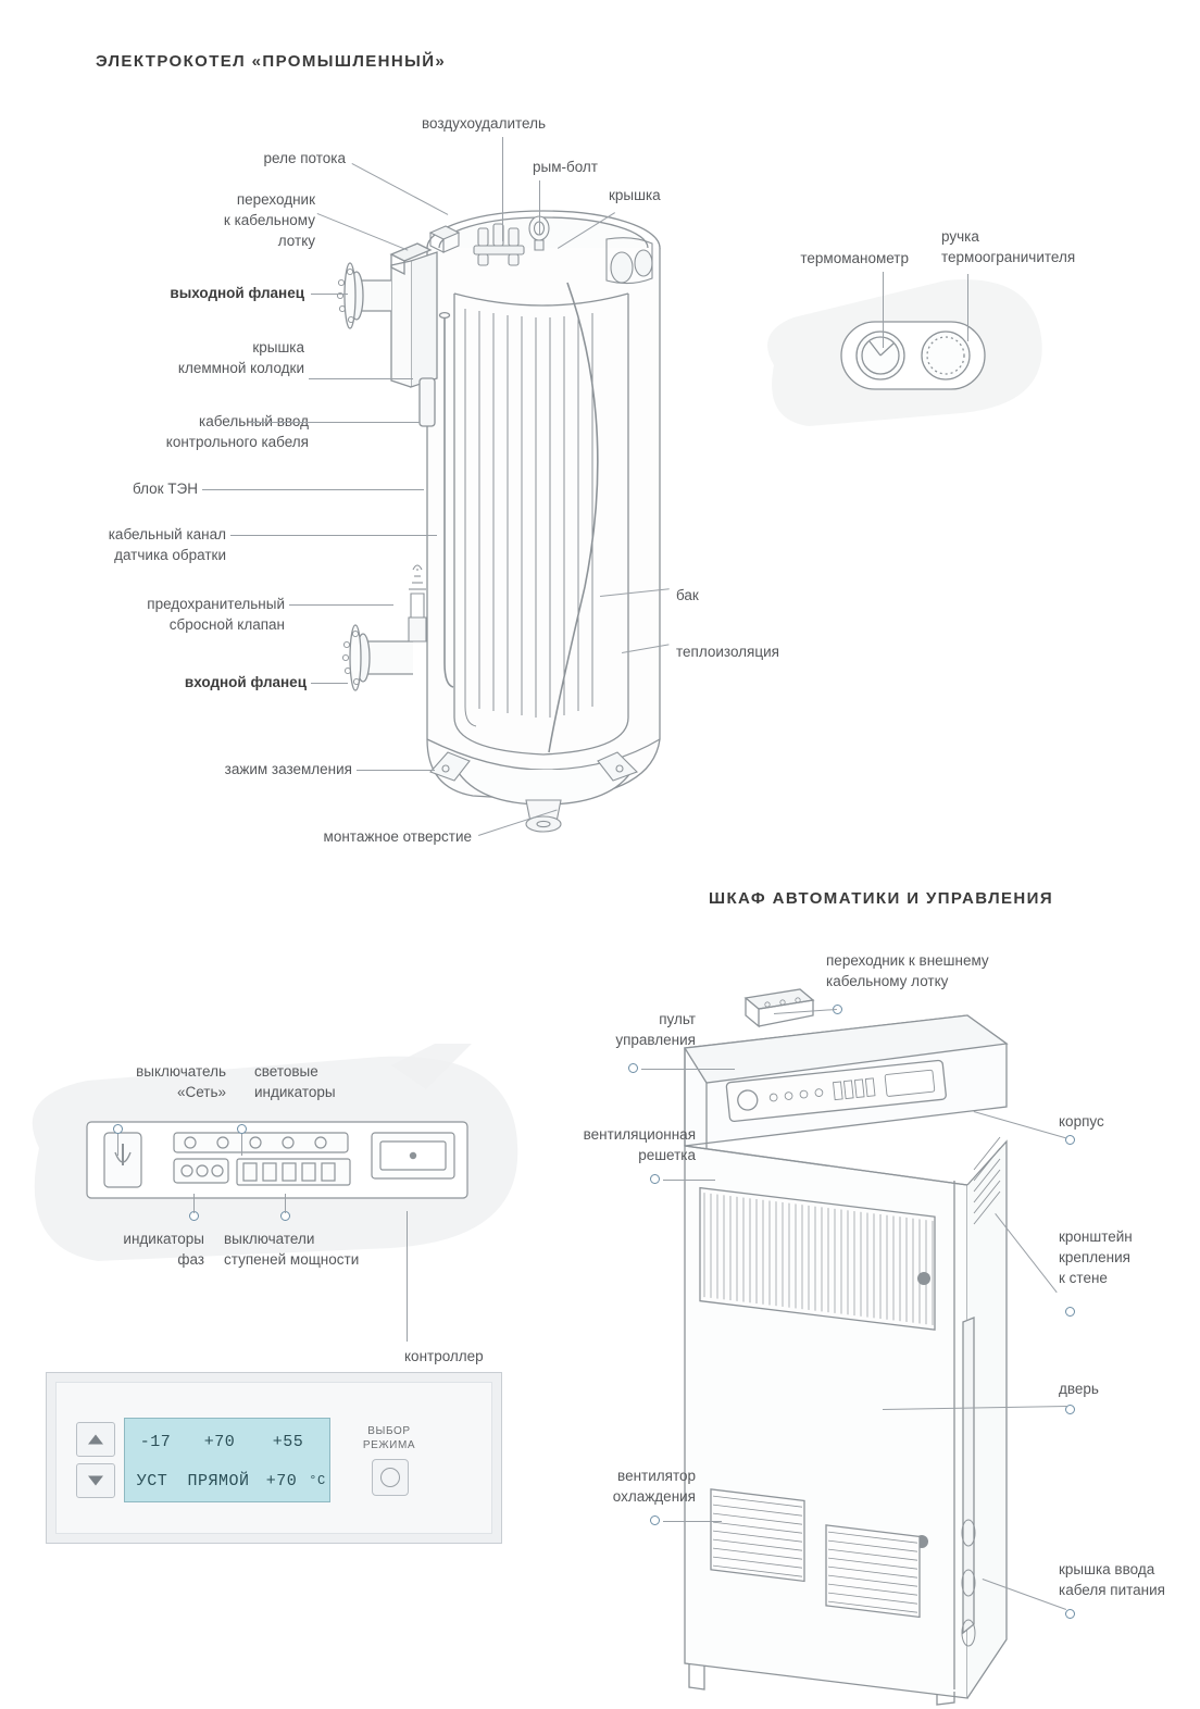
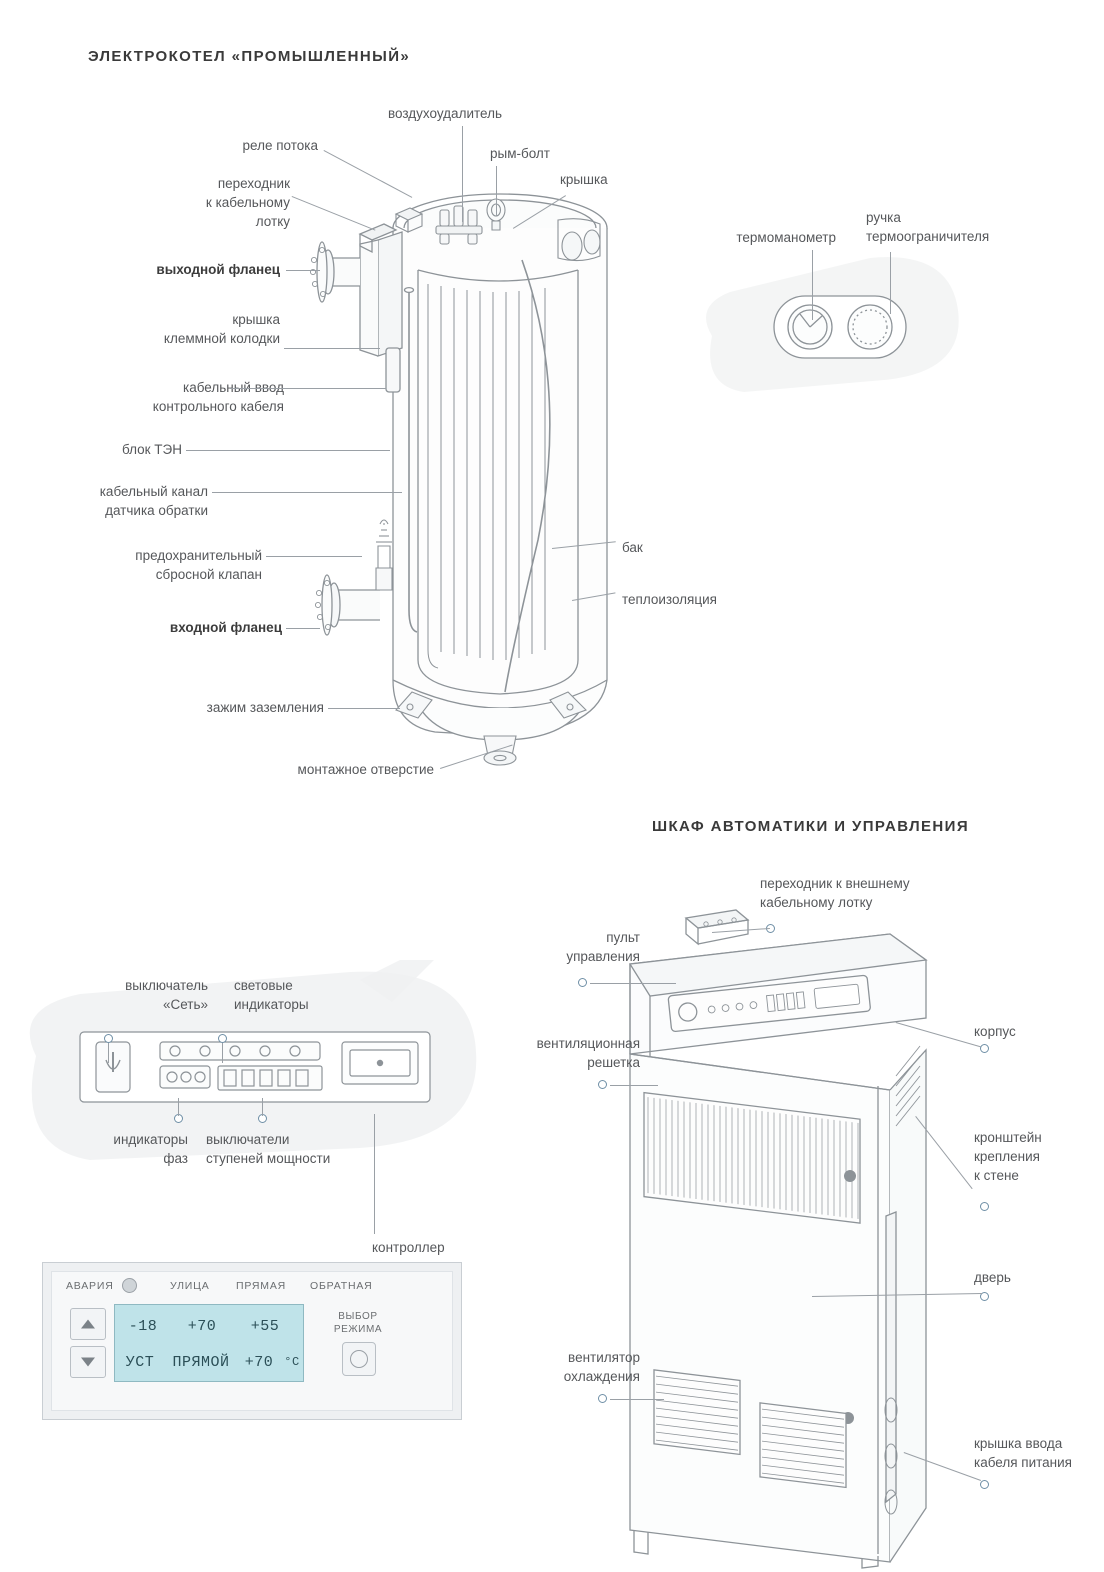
  ЭЛЕКТРОКОТЕЛ «ПРОМЫШЛЕННЫЙ»
  ШКАФ АВТОМАТИКИ И УПРАВЛЕНИЯ
  воздухоудалитель
  реле потока
  рым-болт
  крышка
  переходник
  к кабельному
  лотку
  выходной фланец
  крышка
  клеммной колодки
  контрольного кабеля
  блок ТЭН
  кабельный канал
  датчика обратки
  предохранительный
  сбросной клапан
  входной фланец
  зажим заземления
  монтажное отверстие
  бак
  теплоизоляция
  термоманометр
  ручка
  термоограничителя
  переходник к внешнему
  кабельному лотку
  пульт
  управления
  вентиляционная
  решетка
  корпус
  кронштейн
  крепления
  к стене
  дверь
  вентилятор
  охлаждения
  крышка ввода
  кабеля питания
  выключатель
  «Сеть»
  световые
  индикаторы
  индикаторы
  фаз
  выключатели
  ступеней мощности
  контроллер
+ АВАРИЯ
+ УЛИЦА
+ ПРЯМАЯ
+ ОБРАТНАЯ
- -17
+ -18
  +70
  +55
  УСТ
  ПРЯМОЙ
  +70
  °C
  ВЫБОР
  РЕЖИМА
